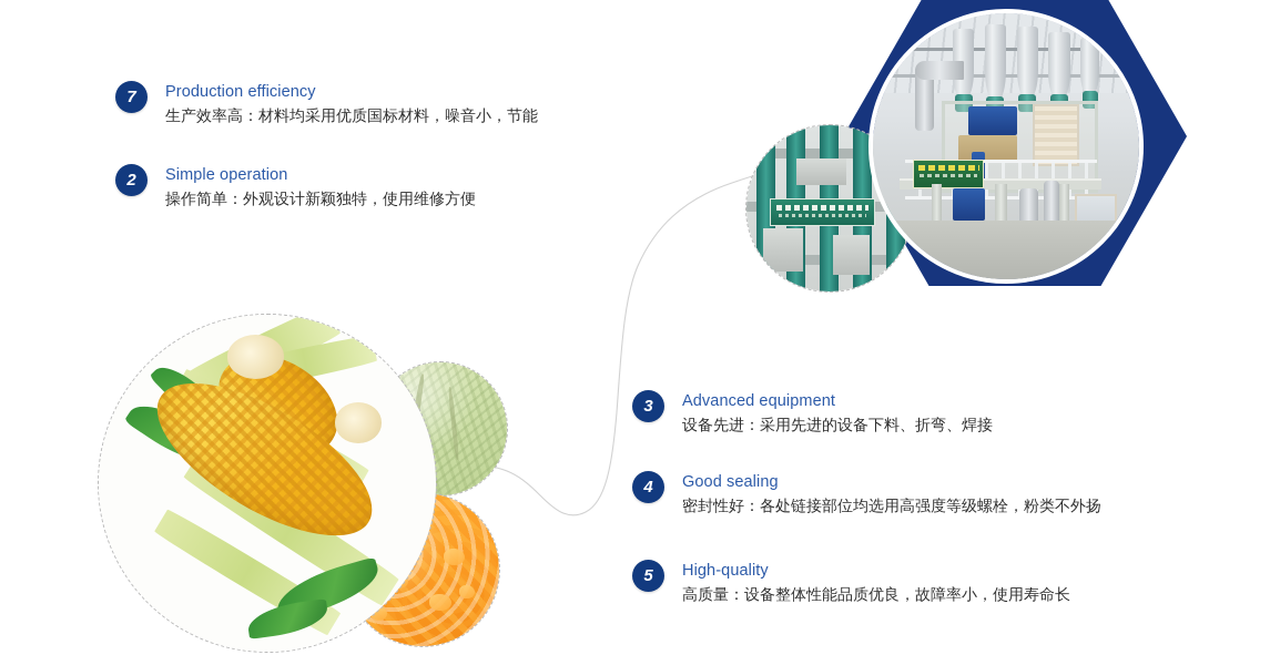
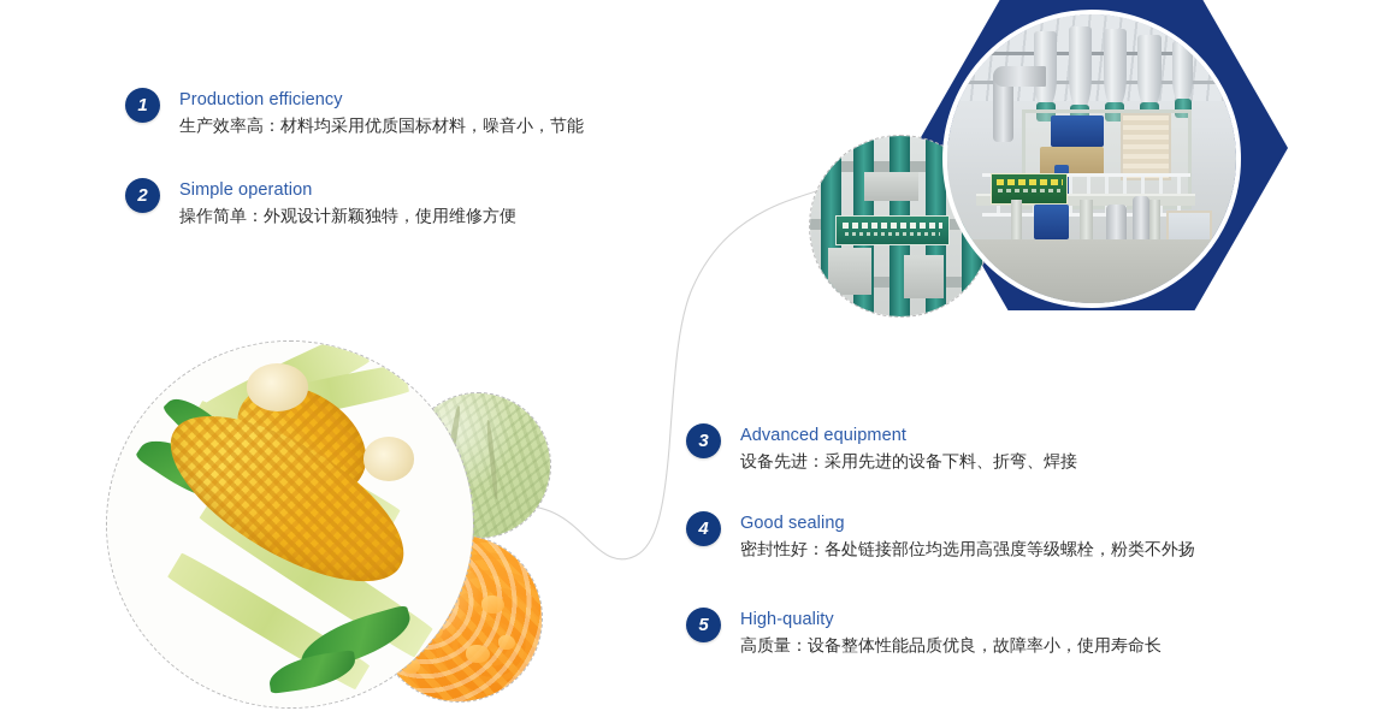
- 7
+ 1
  Production efficiency
  生产效率高：材料均采用优质国标材料，噪音小，节能
  2
  Simple operation
  操作简单：外观设计新颖独特，使用维修方便
  3
  Advanced equipment
  设备先进：采用先进的设备下料、折弯、焊接
  4
  Good sealing
  密封性好：各处链接部位均选用高强度等级螺栓，粉类不外扬
  5
  High-quality
  高质量：设备整体性能品质优良，故障率小，使用寿命长
